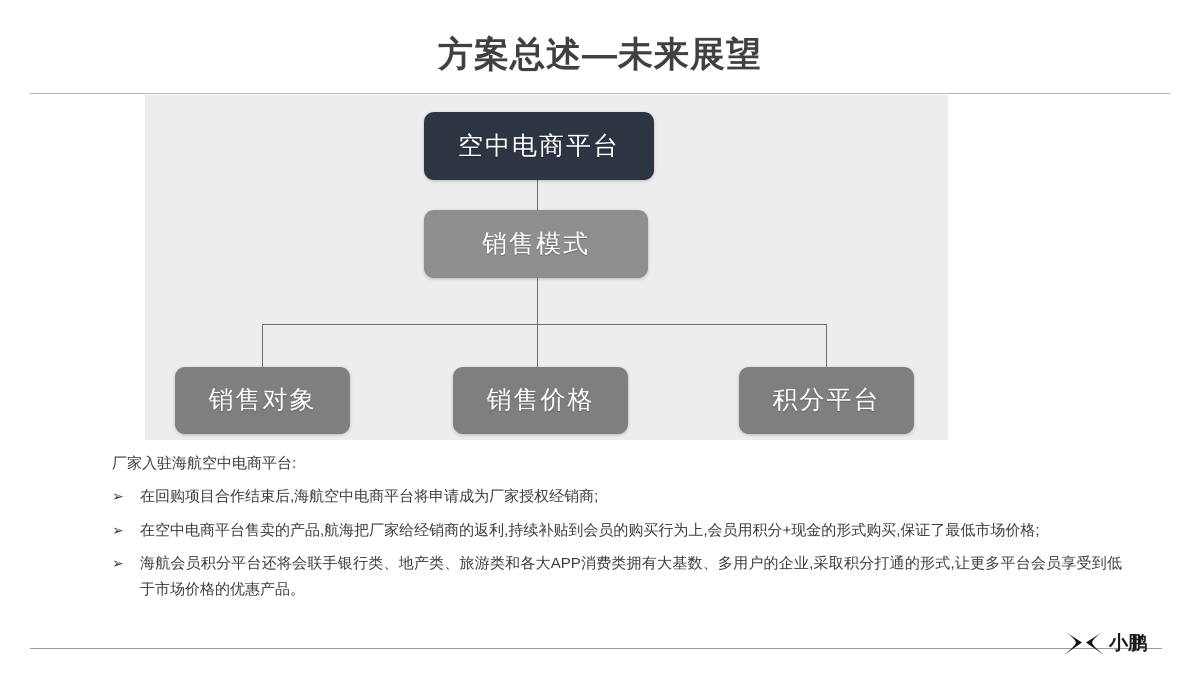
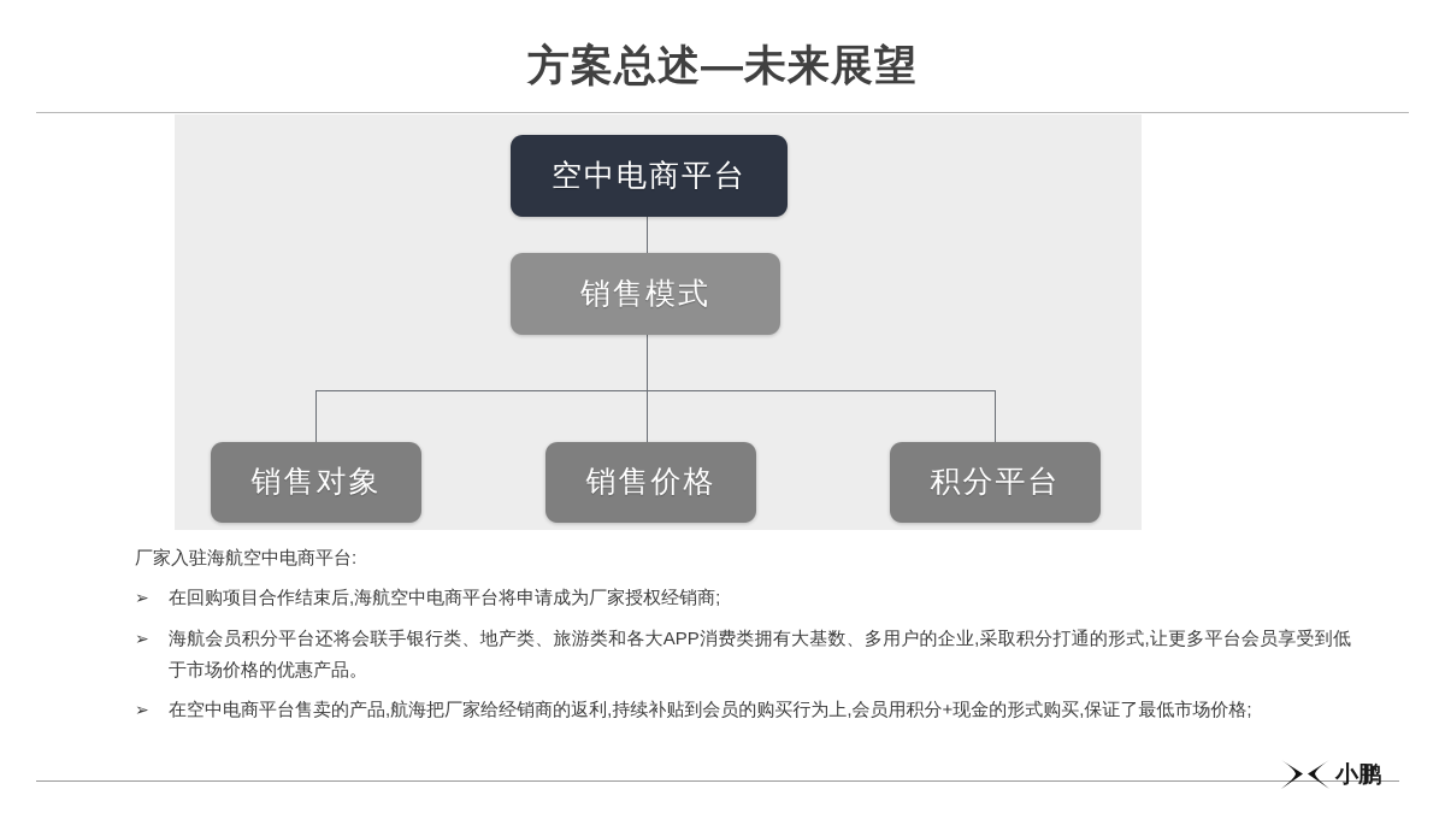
  方案总述—未来展望
  空中电商平台
  销售模式
  销售对象
  销售价格
  积分平台
  厂家入驻海航空中电商平台:
  ➢
  在回购项目合作结束后,海航空中电商平台将申请成为厂家授权经销商;
  ➢
- 在空中电商平台售卖的产品,航海把厂家给经销商的返利,持续补贴到会员的购买行为上,会员用积分+现金的形式购买,保证了最低市场价格;
+ 海航会员积分平台还将会联手银行类、地产类、旅游类和各大APP消费类拥有大基数、多用户的企业,采取积分打通的形式,让更多平台会员享受到低于市场价格的优惠产品。
  ➢
- 海航会员积分平台还将会联手银行类、地产类、旅游类和各大APP消费类拥有大基数、多用户的企业,采取积分打通的形式,让更多平台会员享受到低于市场价格的优惠产品。
+ 在空中电商平台售卖的产品,航海把厂家给经销商的返利,持续补贴到会员的购买行为上,会员用积分+现金的形式购买,保证了最低市场价格;
  小鹏
